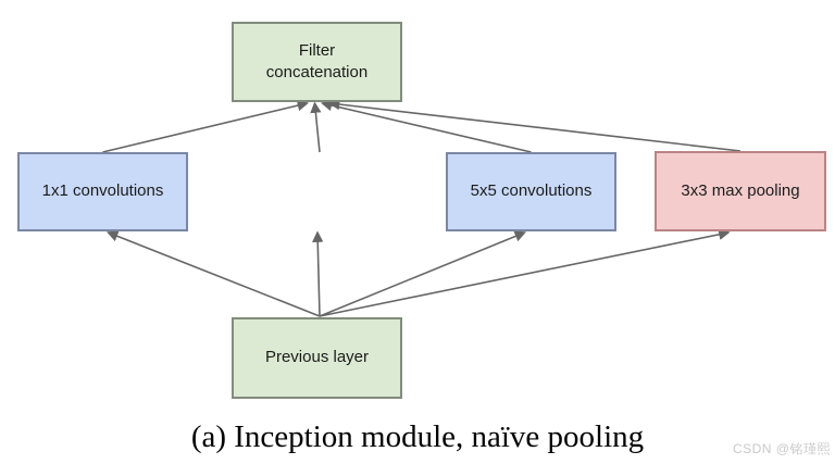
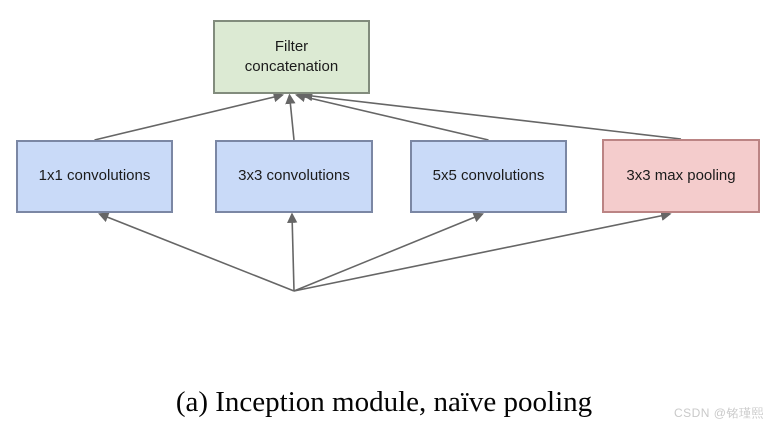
  Filter concatenation
  1x1 convolutions
+ 3x3 convolutions
  5x5 convolutions
  3x3 max pooling
- Previous layer
  (a) Inception module, naïve pooling
  CSDN @铭瑾熙
